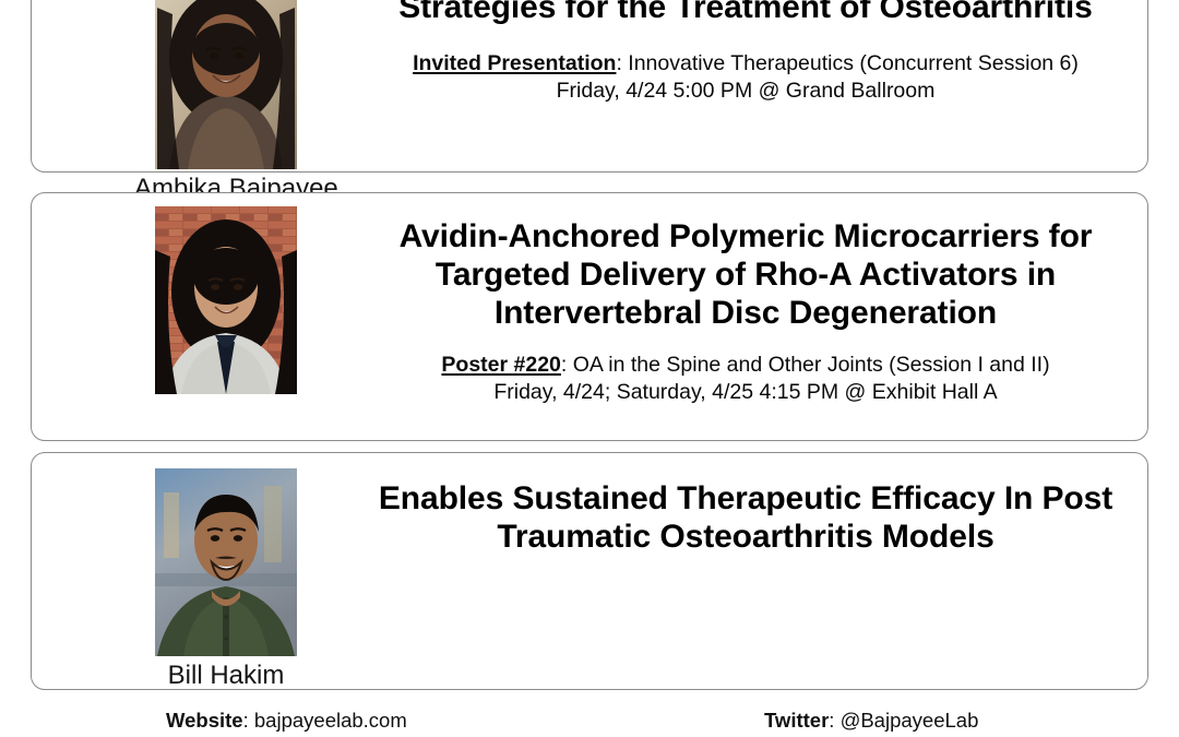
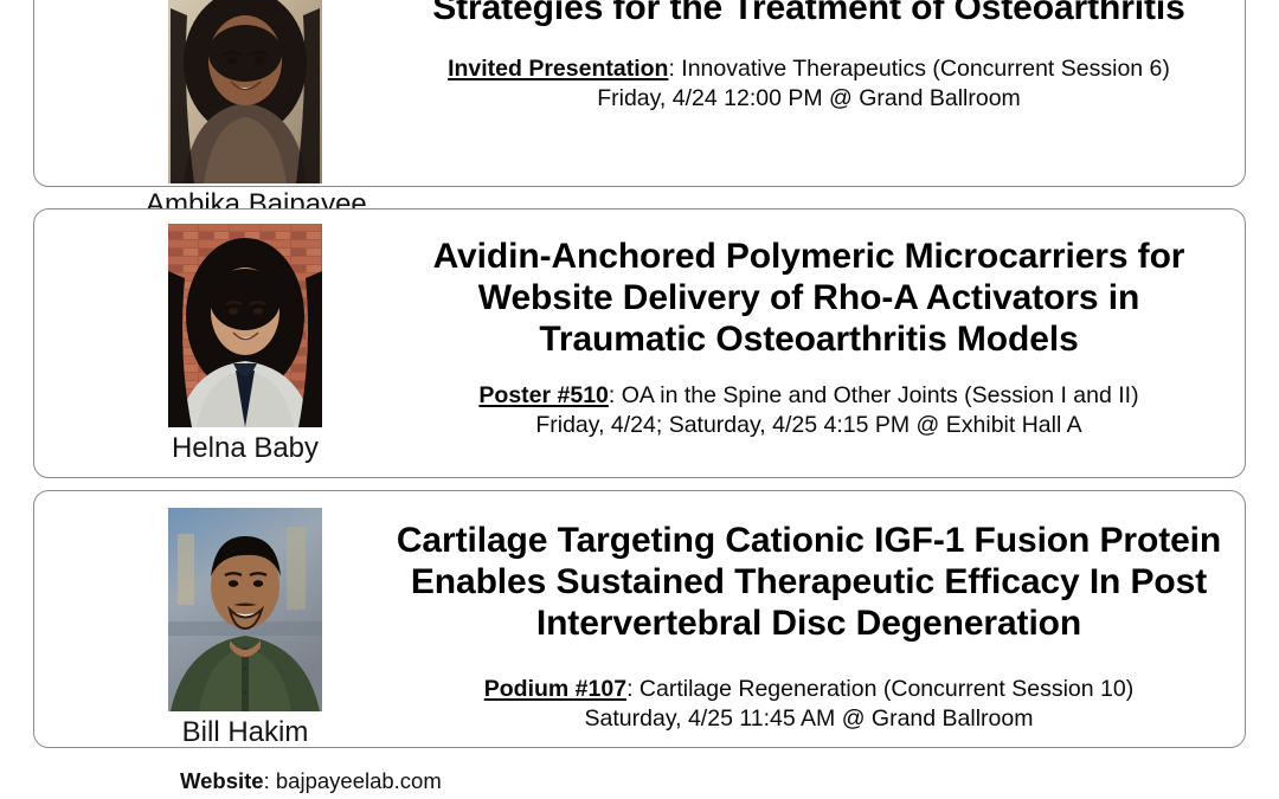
  Ambika Bajpayee
  Strategies for the Treatment of Osteoarthritis
  Invited Presentation: Innovative Therapeutics (Concurrent Session 6)
- Friday, 4/24 5:00 PM @ Grand Ballroom
+ Friday, 4/24 12:00 PM @ Grand Ballroom
+ Helna Baby
  Avidin-Anchored Polymeric Microcarriers for
- Targeted Delivery of Rho-A Activators in
+ Website Delivery of Rho-A Activators in
- Intervertebral Disc Degeneration
+ Traumatic Osteoarthritis Models
- Poster #220: OA in the Spine and Other Joints (Session I and II)
+ Poster #510: OA in the Spine and Other Joints (Session I and II)
  Friday, 4/24; Saturday, 4/25 4:15 PM @ Exhibit Hall A
  Bill Hakim
+ Cartilage Targeting Cationic IGF-1 Fusion Protein
  Enables Sustained Therapeutic Efficacy In Post
- Traumatic Osteoarthritis Models
+ Intervertebral Disc Degeneration
+ Podium #107: Cartilage Regeneration (Concurrent Session 10)
+ Saturday, 4/25 11:45 AM @ Grand Ballroom
  Website: bajpayeelab.com
- Twitter: @BajpayeeLab
